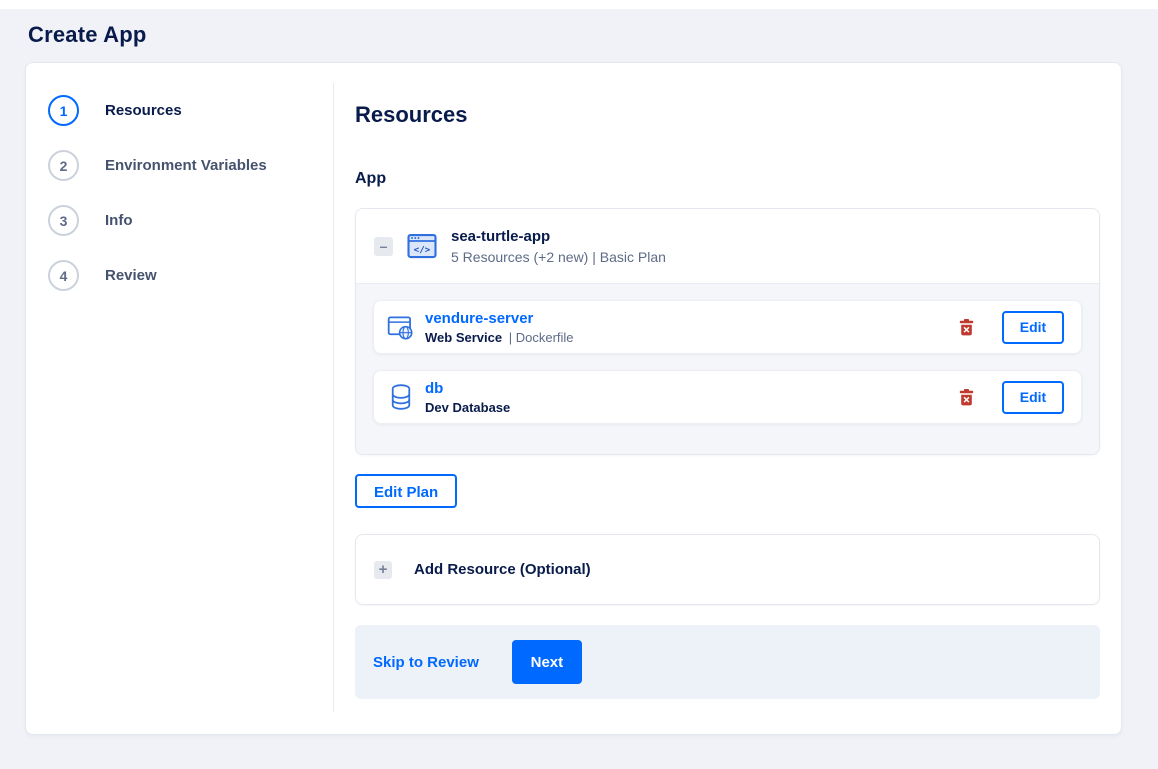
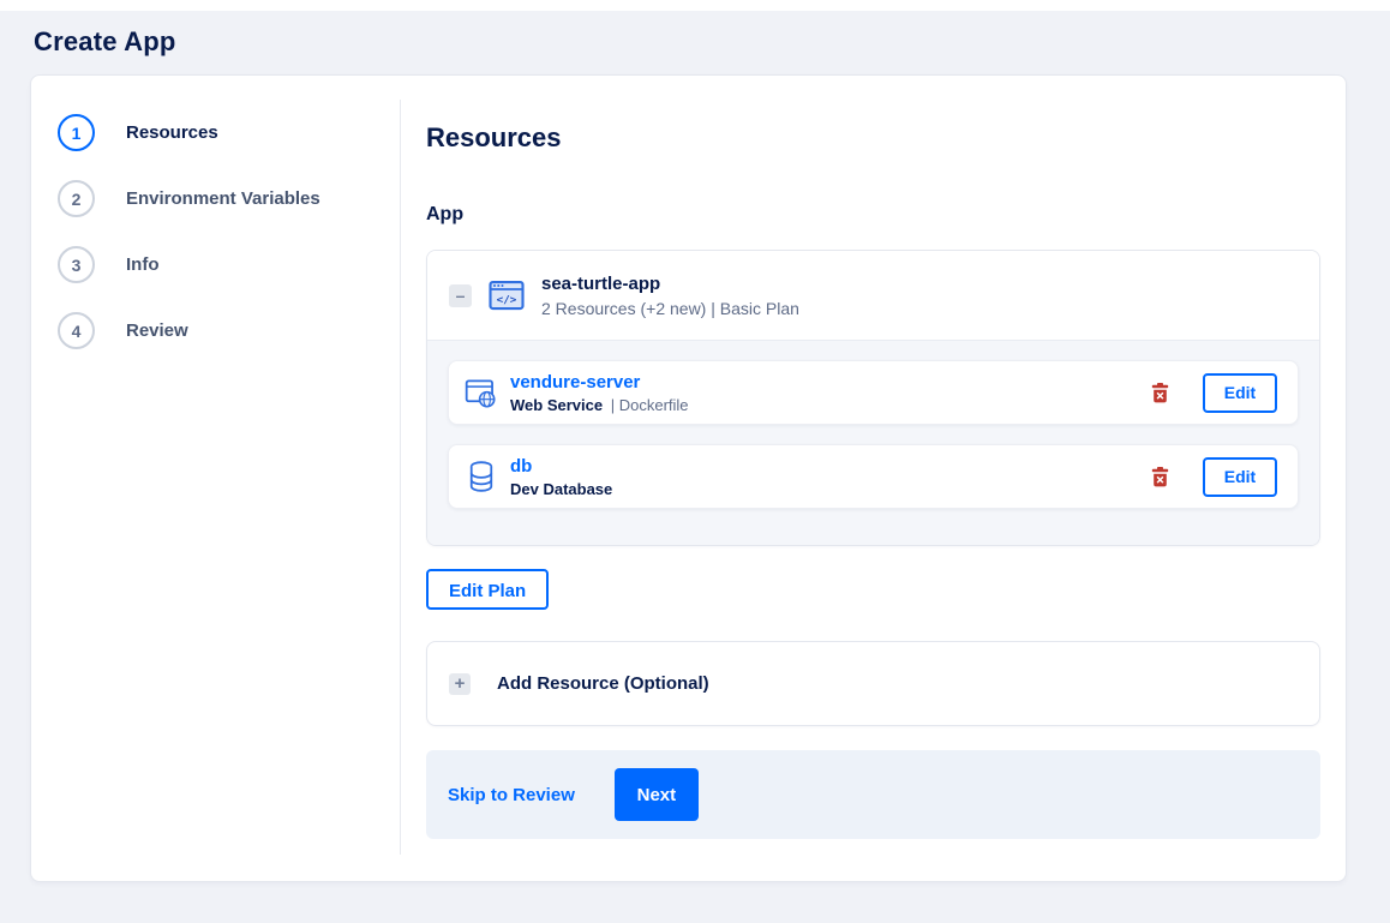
  Create App
  1
  Resources
  2
  Environment Variables
  3
  Info
  4
  Review
  Resources
  App
  –
  </>
  sea-turtle-app
- 5 Resources (+2 new) | Basic Plan
+ 2 Resources (+2 new) | Basic Plan
  vendure-server
  Web Service | Dockerfile
  Edit
  db
  Dev Database
  Edit
  Edit Plan
  +
  Add Resource (Optional)
  Skip to Review
  Next
